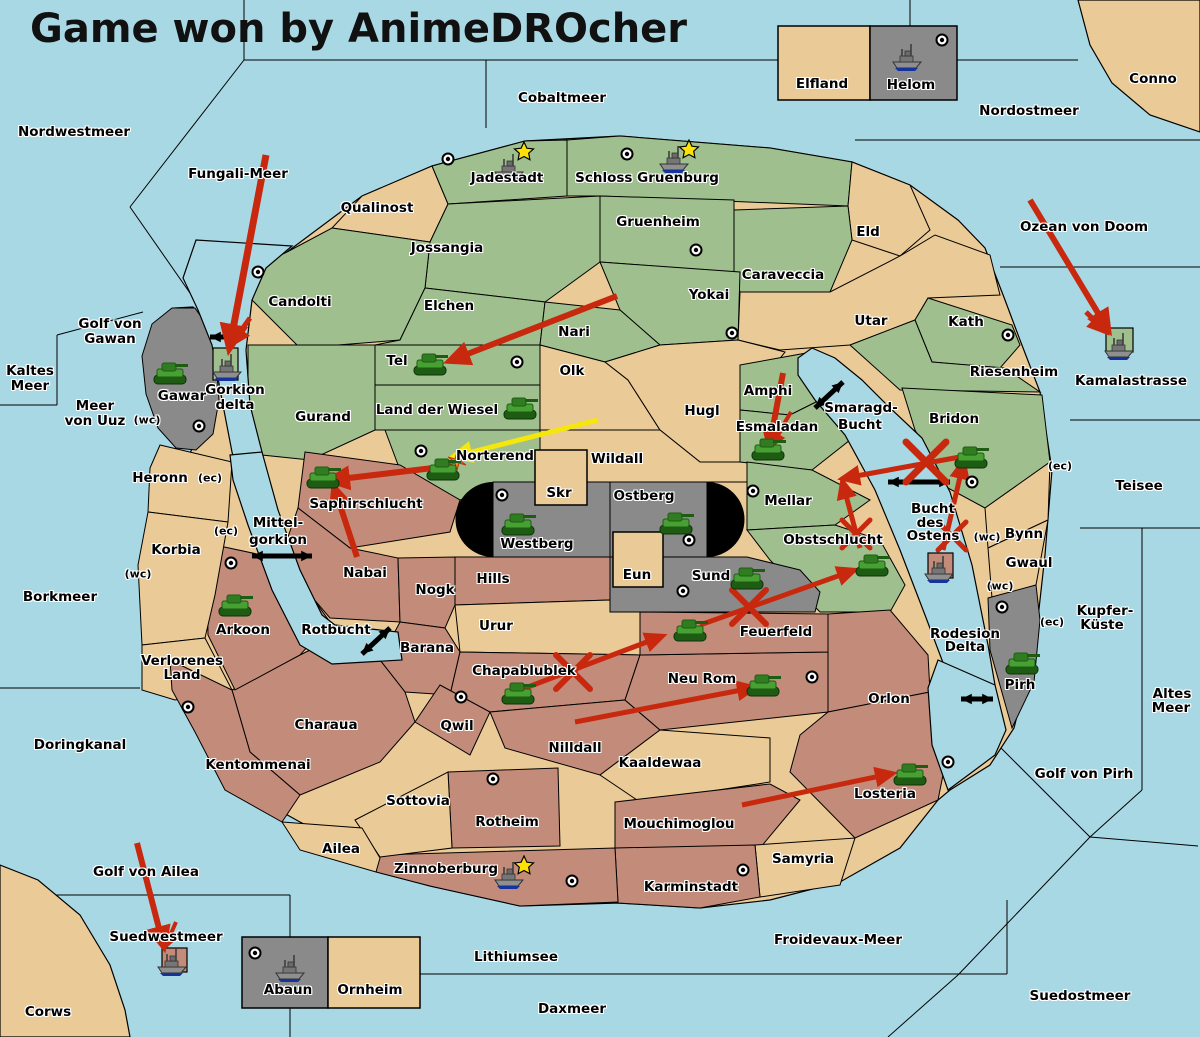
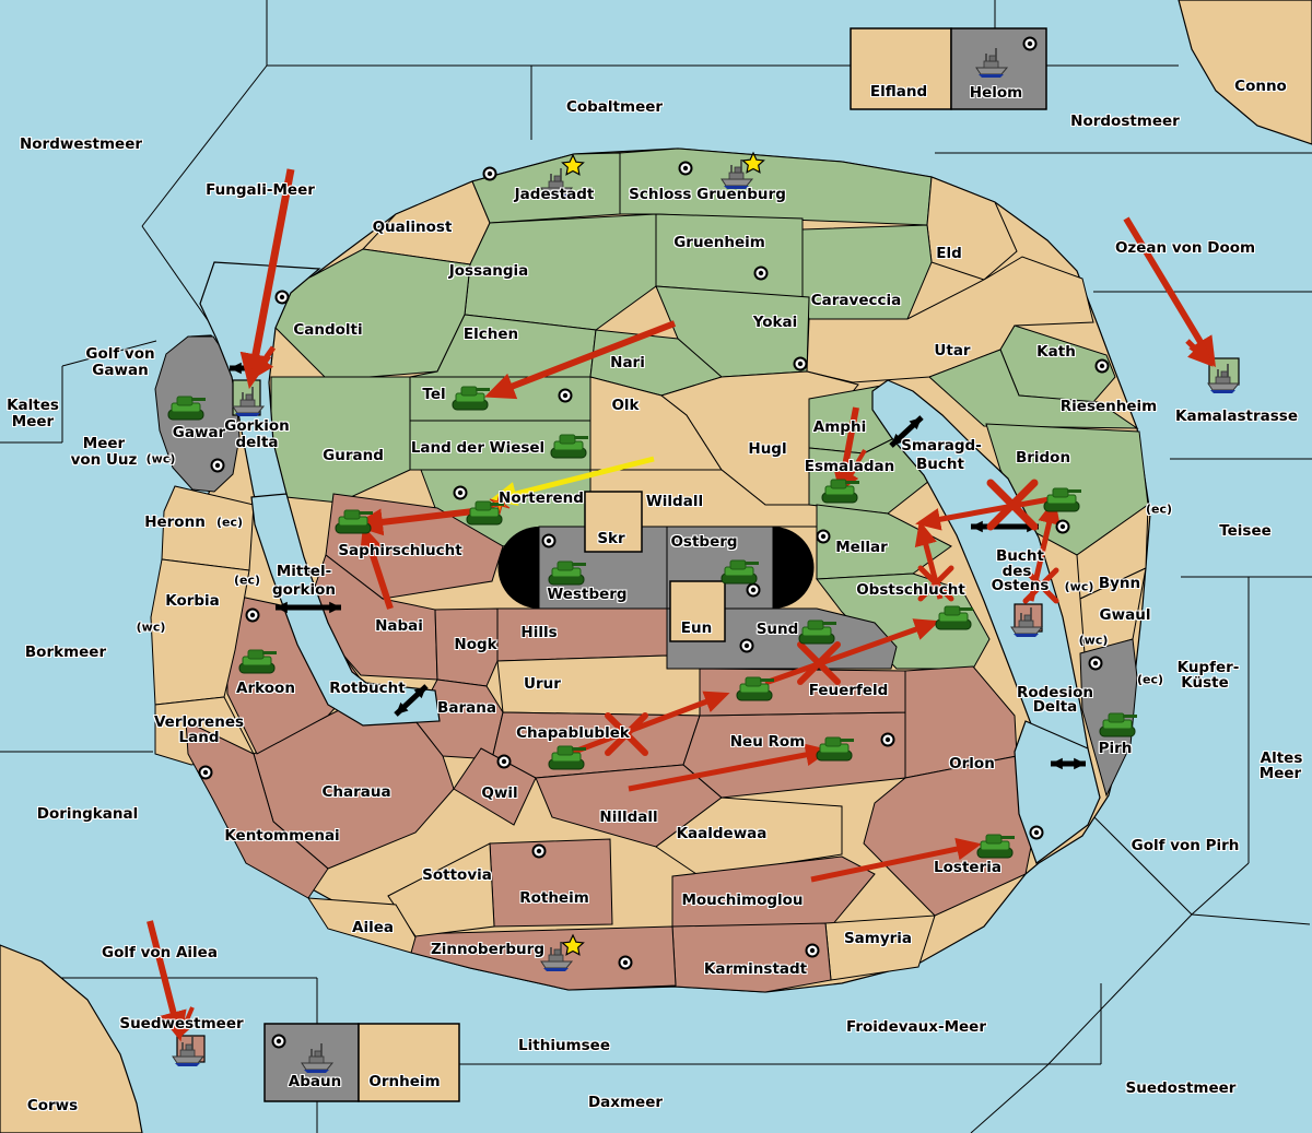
  Nordwestmeer
  Cobaltmeer
  Nordostmeer
  Conno
  Elfland
  Helom
  Fungali-Meer
  Ozean von Doom
  Qualinost
  Jadestadt
  Schloss Gruenburg
  Gruenheim
  Eld
  Jossangia
  Caraveccia
  Candolti
  Elchen
  Yokai
  Utar
  Kath
  Nari
  Tel
  Olk
  Golf von
  Gawan
  Kaltes
  Meer
  Meer
  von Uuz
  Kamalastrasse
  Riesenheim
  Gurand
  Land der Wiesel
  Hugl
  Wildall
  Norterend
  Amphi
  Esmaladan
  Smaragd-
  Bucht
  Bridon
  Gawar
  Gorkion
  delta
  Heronn
  Saphirschlucht
  Skr
  Ostberg
  Westberg
  Mellar
  Obstschlucht
  Bucht
  des
  Ostens
  Bynn
  Teisee
  Mittel-
  gorkion
  Korbia
  Nabai
  Nogk
  Hills
  Eun
  Sund
  Gwaul
  Borkmeer
  Kupfer-
  Küste
  Urur
  Arkoon
  Rotbucht
  Barana
  Rodesion
  Delta
  Verlorenes
  Land
  Feuerfeld
  Chapablublek
  Neu Rom
  Orlon
  Pirh
  Altes
  Meer
  Doringkanal
  Qwil
  Charaua
  Nilldall
  Kaaldewaa
  Kentommenai
  Losteria
  Golf von Pirh
  Sottovia
  Rotheim
  Mouchimoglou
  Ailea
  Samyria
  Zinnoberburg
  Karminstadt
  Golf von Ailea
  Suedwestmeer
  Froidevaux-Meer
  Lithiumsee
  Abaun
  Ornheim
  Daxmeer
  Corws
  Suedostmeer
  (wc)
  (ec)
  (ec)
  (wc)
  (wc)
  (ec)
  (wc)
  (ec)
- Game won by AnimeDROcher
